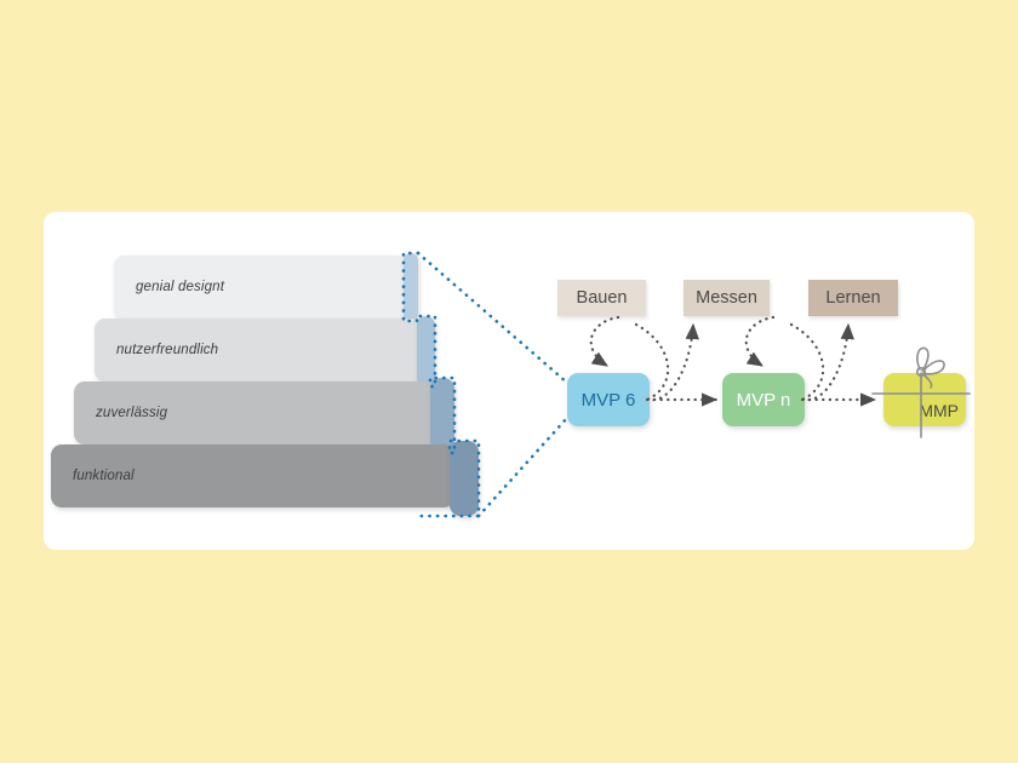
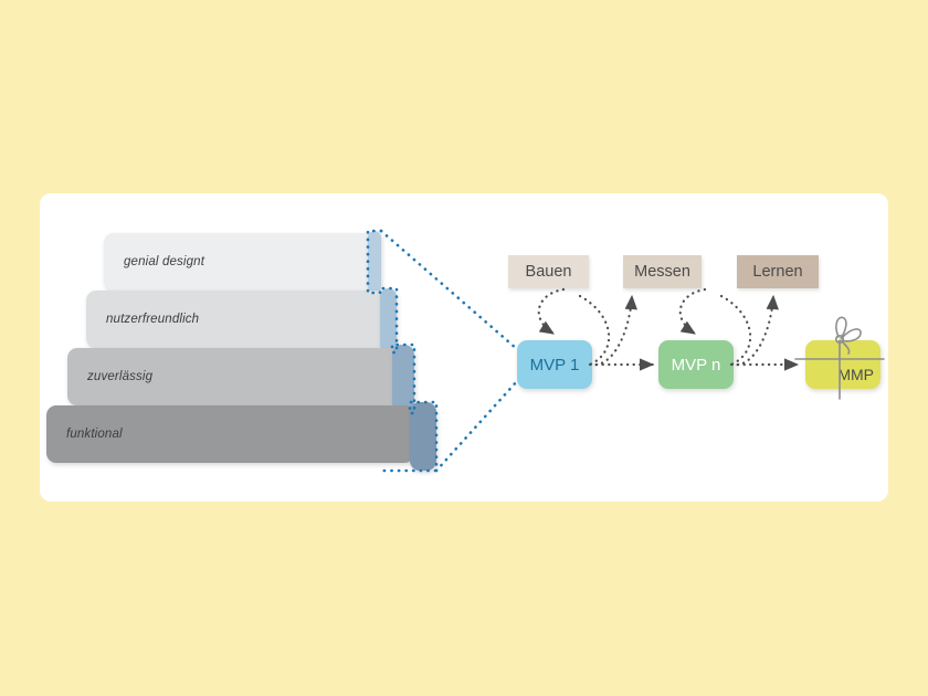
  genial designt
  nutzerfreundlich
  zuverlässig
  funktional
  Bauen
  Messen
  Lernen
- MVP 6
+ MVP 1
  MVP n
  MMP
